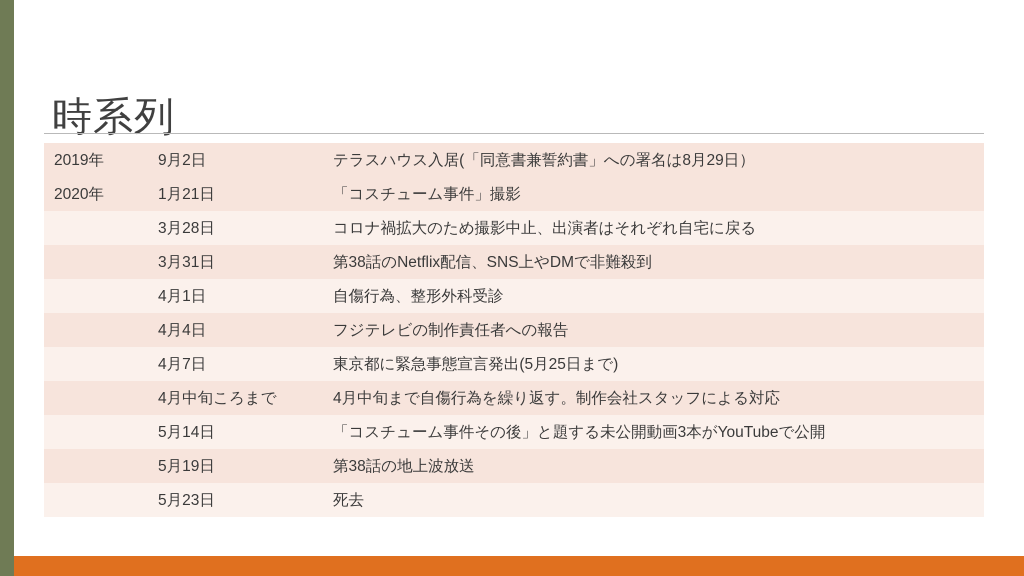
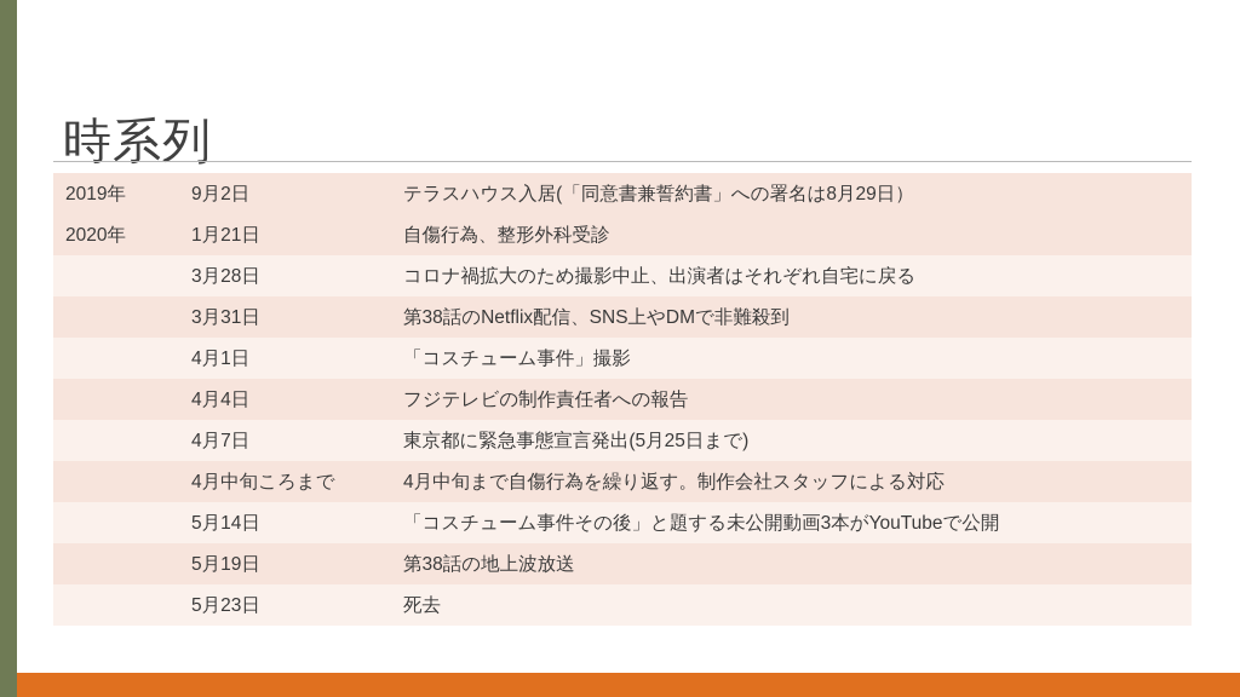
  時系列
  2019年	9月2日	テラスハウス入居(「同意書兼誓約書」への署名は8月29日）
- 2020年	1月21日	「コスチューム事件」撮影
+ 2020年	1月21日	自傷行為、整形外科受診
  	3月28日	コロナ禍拡大のため撮影中止、出演者はそれぞれ自宅に戻る
  	3月31日	第38話のNetflix配信、SNS上やDMで非難殺到
- 	4月1日	自傷行為、整形外科受診
+ 	4月1日	「コスチューム事件」撮影
  	4月4日	フジテレビの制作責任者への報告
  	4月7日	東京都に緊急事態宣言発出(5月25日まで)
  	4月中旬ころまで	4月中旬まで自傷行為を繰り返す。制作会社スタッフによる対応
  	5月14日	「コスチューム事件その後」と題する未公開動画3本がYouTubeで公開
  	5月19日	第38話の地上波放送
  	5月23日	死去
